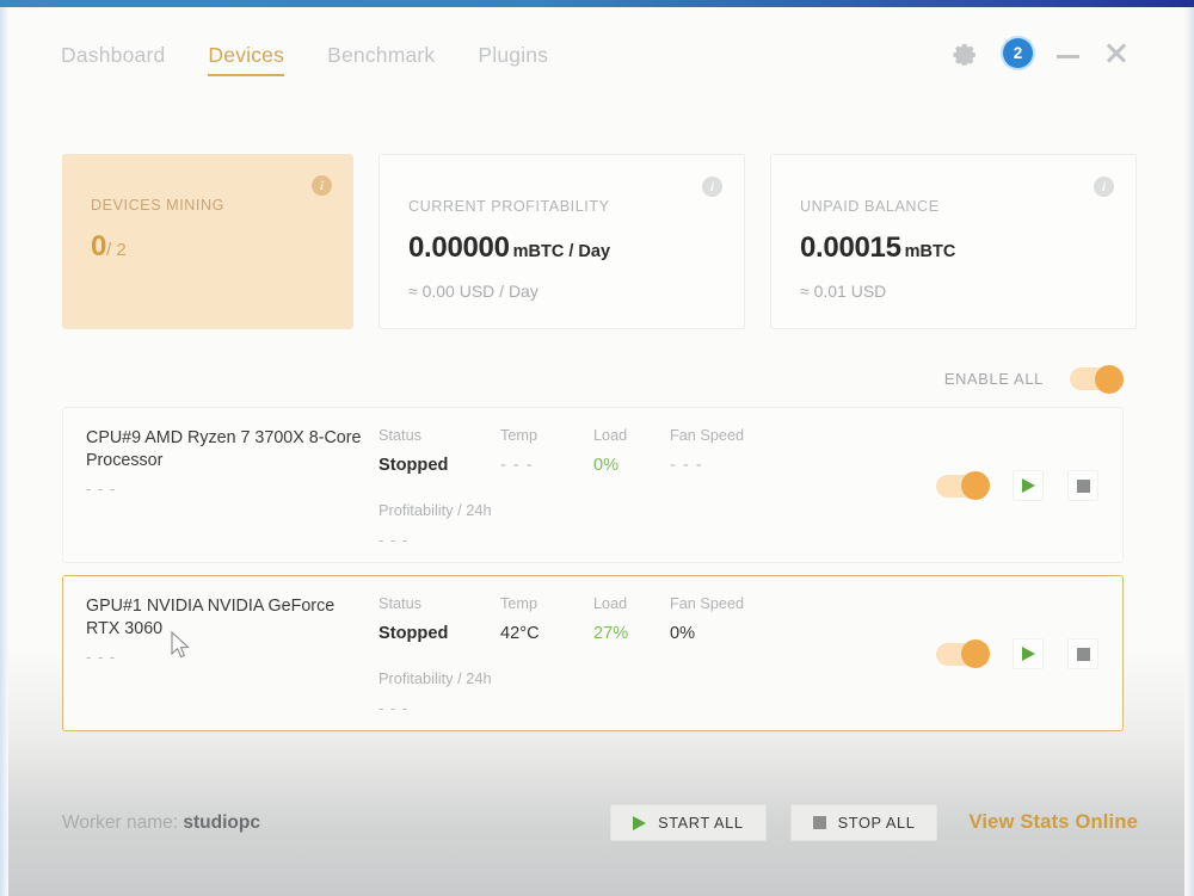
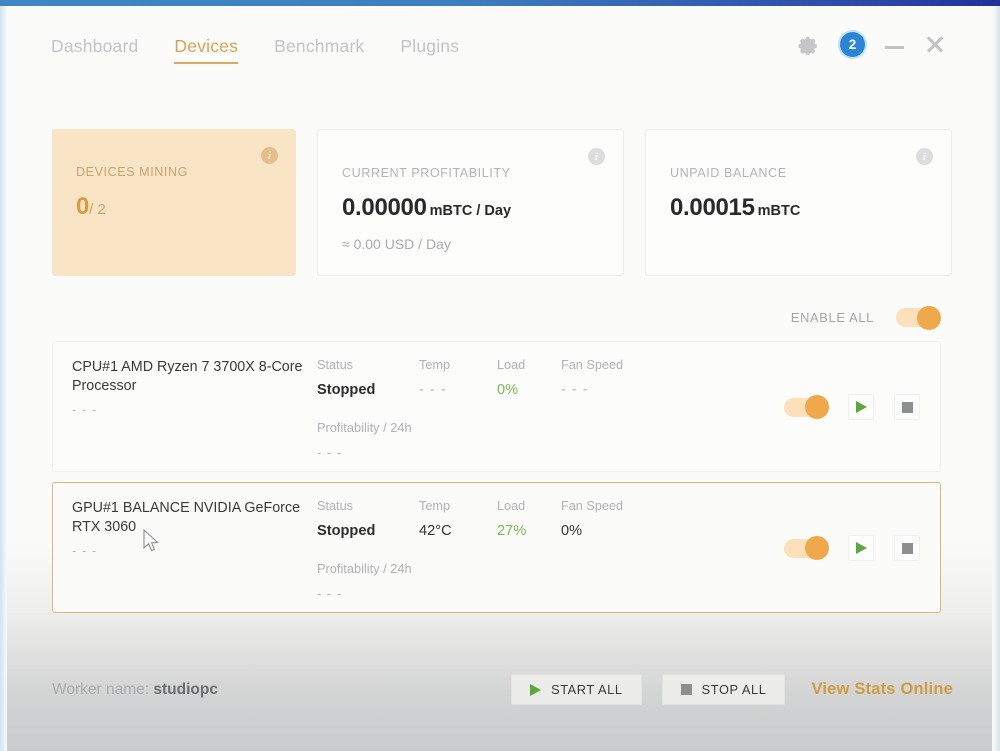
  Dashboard
  Devices
  Benchmark
  Plugins
  2
  i
  DEVICES MINING
  0/ 2
  i
  CURRENT PROFITABILITY
  0.00000 mBTC / Day
  ≈ 0.00 USD / Day
  i
  UNPAID BALANCE
  0.00015 mBTC
- ≈ 0.01 USD
  ENABLE ALL
- CPU#9 AMD Ryzen 7 3700X 8-Core Processor
+ CPU#1 AMD Ryzen 7 3700X 8-Core Processor
  - - -
  Status
  Stopped
  Temp
  - - -
  Load
  0%
  Fan Speed
  - - -
  Profitability / 24h
  - - -
- GPU#1 NVIDIA NVIDIA GeForce RTX 3060
+ GPU#1 BALANCE NVIDIA GeForce RTX 3060
  - - -
  Status
  Stopped
  Temp
  42°C
  Load
  27%
  Fan Speed
  0%
  Profitability / 24h
  - - -
  Worker name: studiopc
  START ALL
  STOP ALL
  View Stats Online
